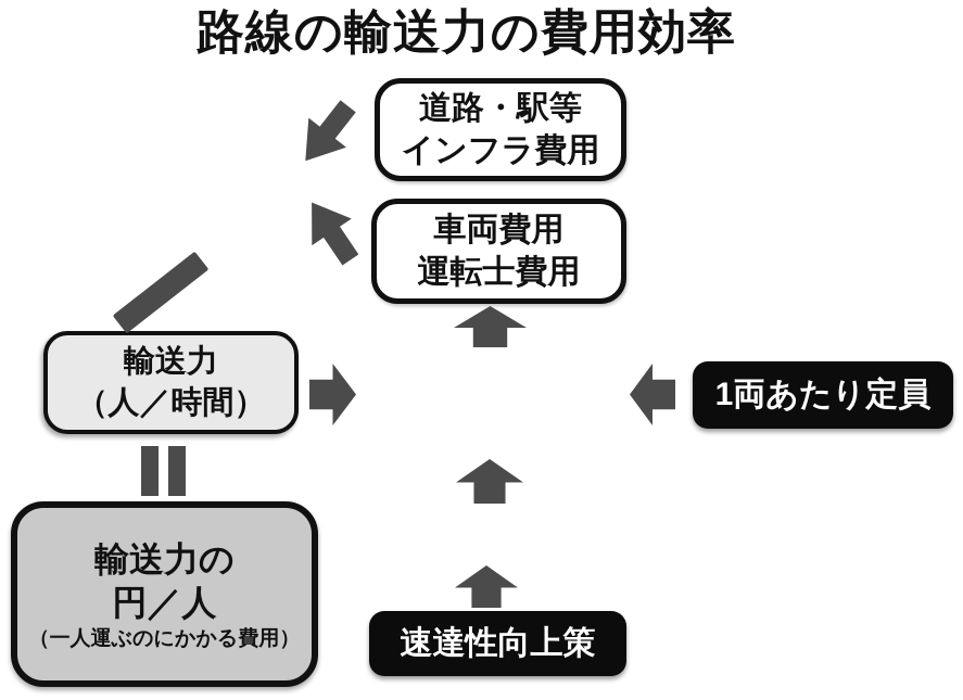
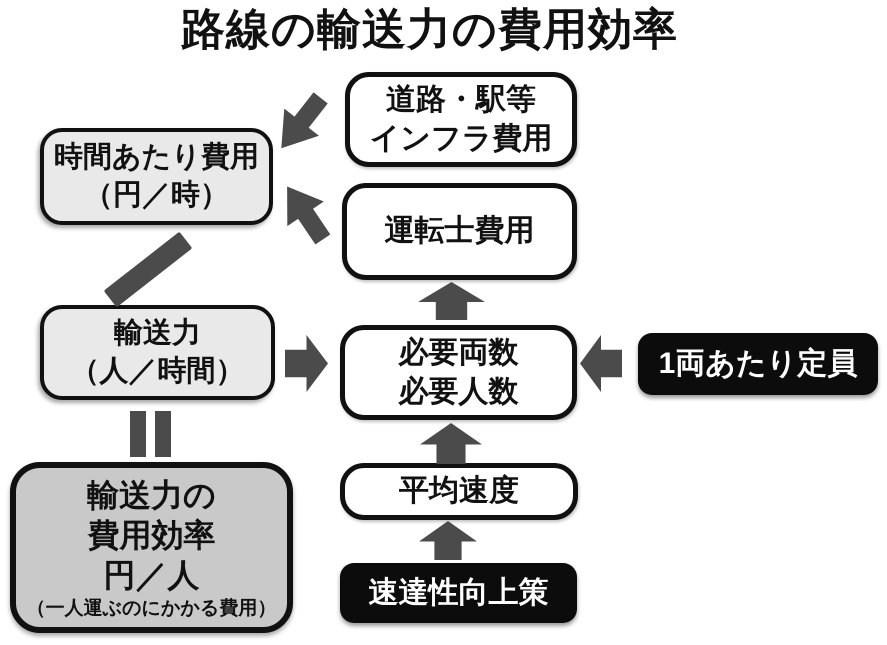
  路線の輸送力の費用効率
  道路・駅等
  インフラ費用
- 車両費用
  運転士費用
+ 時間あたり費用
+ （円／時）
  輸送力
  （人／時間）
+ 必要両数
+ 必要人数
  1両あたり定員
+ 平均速度
  速達性向上策
  輸送力の
+ 費用効率
  円／人
  （一人運ぶのにかかる費用）
